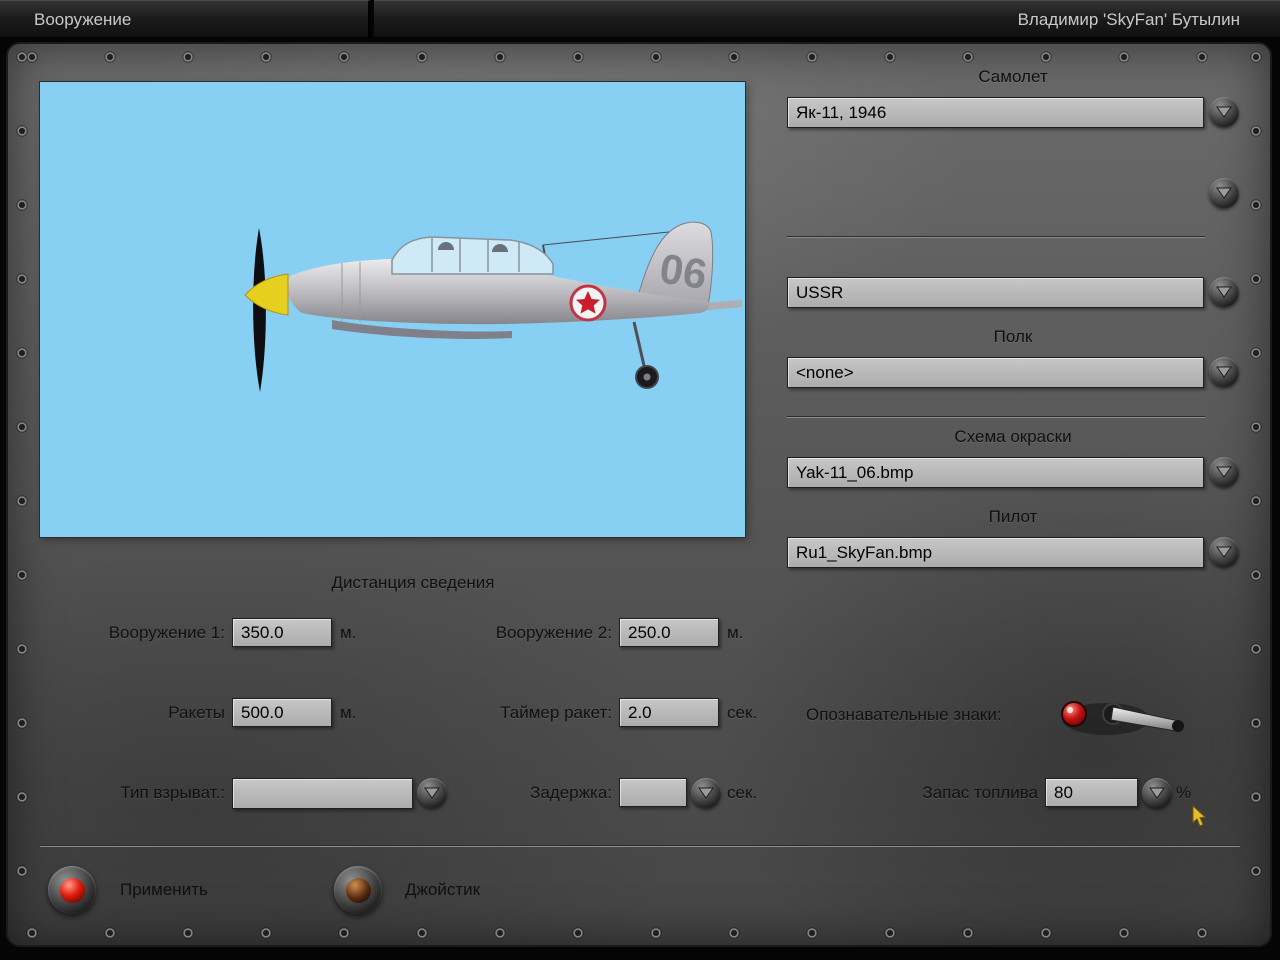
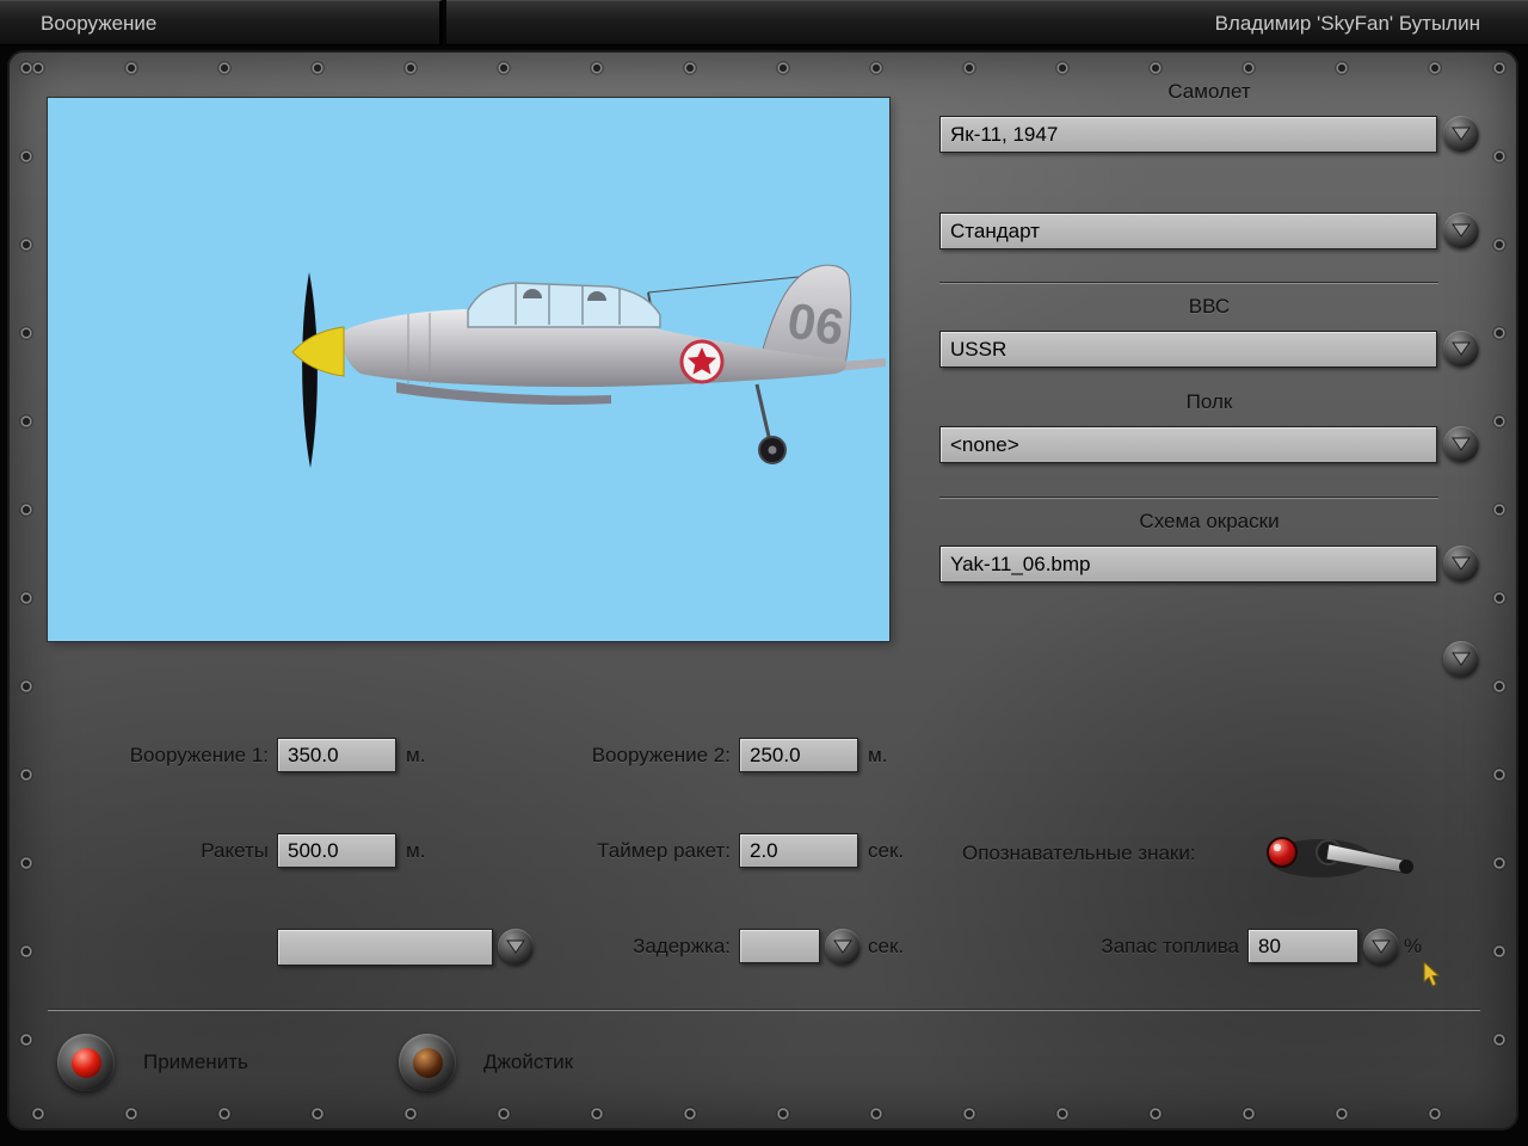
  Вооружение
  Владимир 'SkyFan' Бутылин
  Самолет
- Як-11, 1946
+ Як-11, 1947
+ Стандарт
+ ВВС
  USSR
  Полк
  <none>
  Схема окраски
  Yak-11_06.bmp
- Пилот
- Ru1_SkyFan.bmp
- Дистанция сведения
  Вооружение 1:
  350.0
  м.
  Вооружение 2:
  250.0
  м.
  Ракеты
  500.0
  м.
  Таймер ракет:
  2.0
  сек.
  Опознавательные знаки:
- Тип взрыват.:
  Задержка:
  сек.
  Запас топлива
  80
  %
  Применить
  Джойстик
